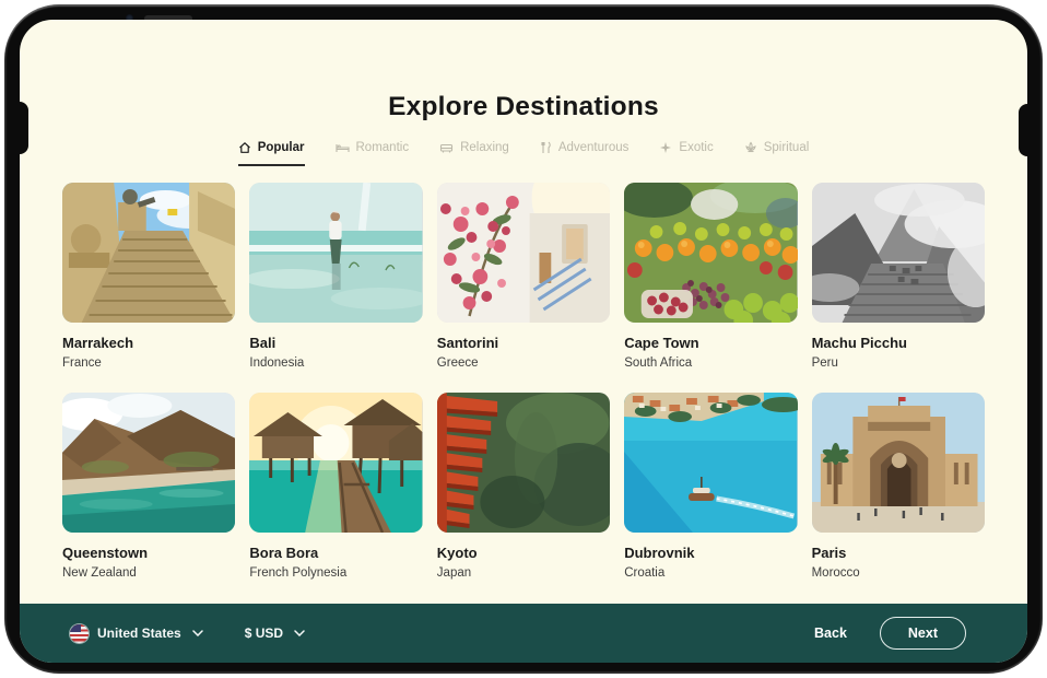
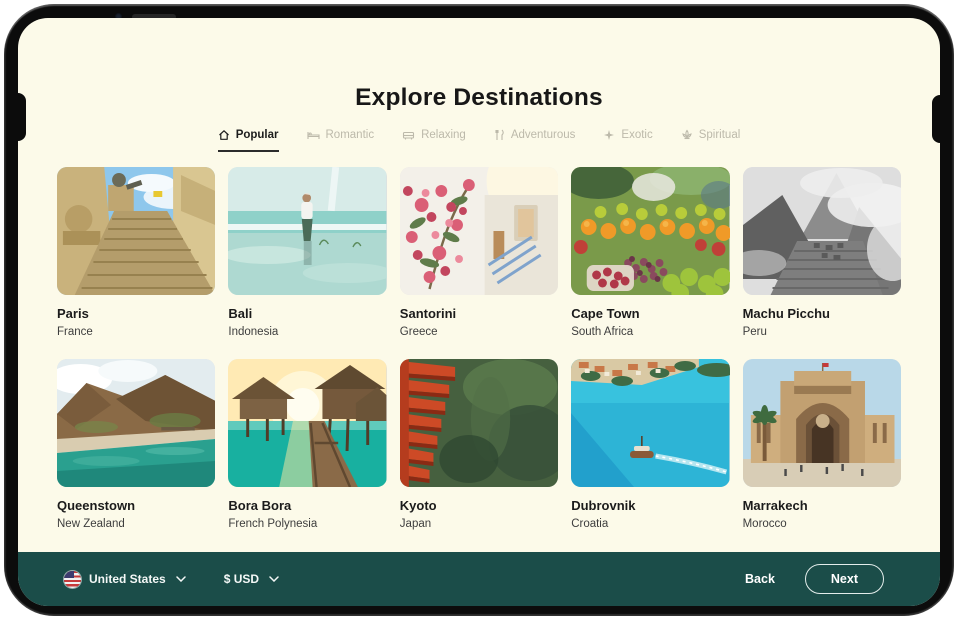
  Explore Destinations
  Popular
  Romantic
  Relaxing
  Adventurous
  Exotic
  Spiritual
- Marrakech
+ Paris
  France
  Bali
  Indonesia
  Santorini
  Greece
  Cape Town
  South Africa
  Machu Picchu
  Peru
  Queenstown
  New Zealand
  Bora Bora
  French Polynesia
  Kyoto
  Japan
  Dubrovnik
  Croatia
- Paris
+ Marrakech
  Morocco
  United States
  $ USD
  Back
  Next
